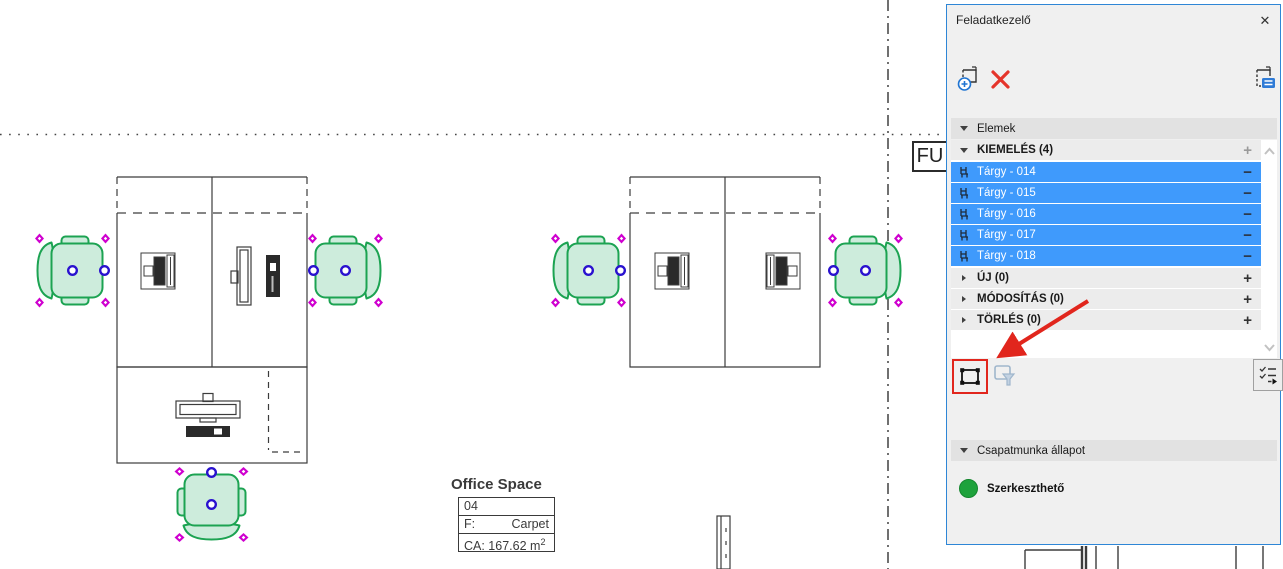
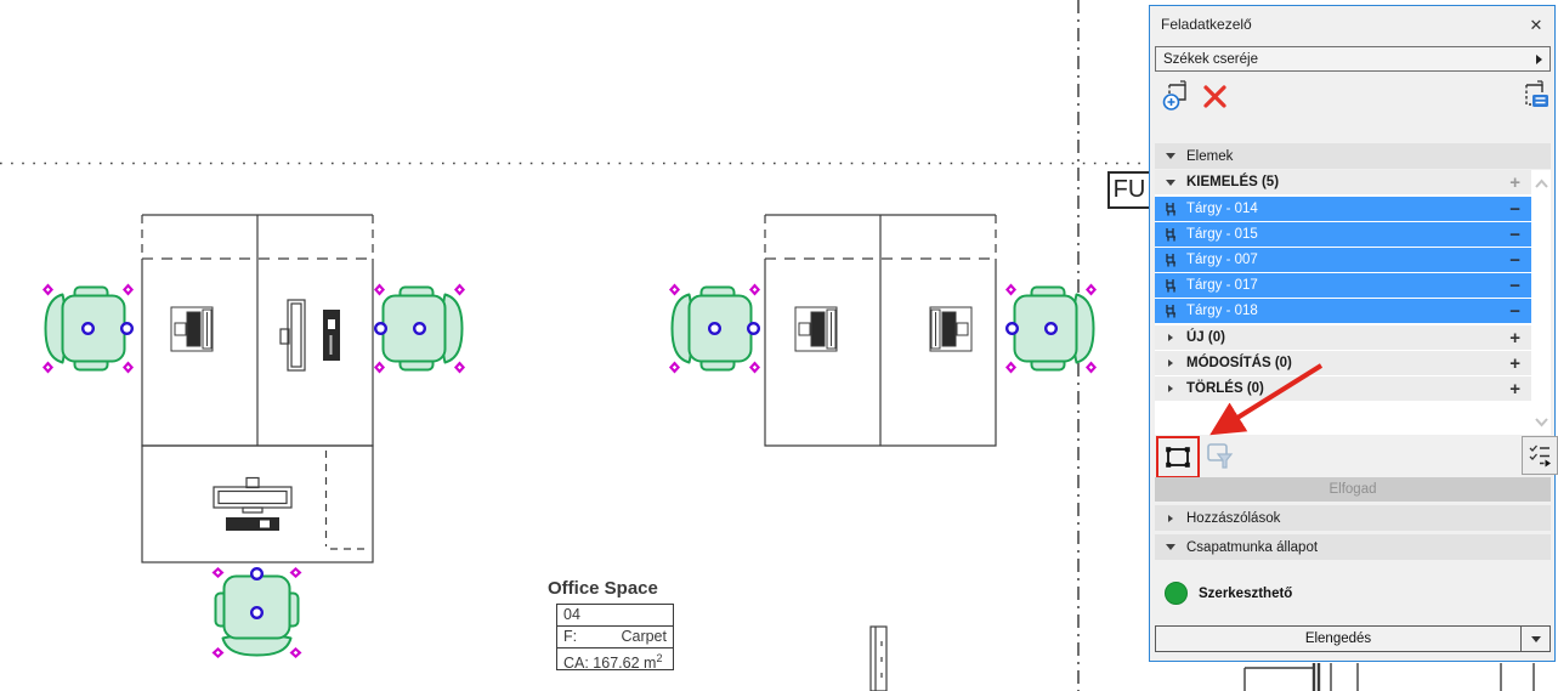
  FU
  Office Space
  04
  F:
  Carpet
  CA: 167.62 m2
  Feladatkezelő
  ✕
+ Székek cseréje
  Elemek
- KIEMELÉS (4)
+ KIEMELÉS (5)
  +
  Tárgy - 014
  −
  Tárgy - 015
  −
- Tárgy - 016
+ Tárgy - 007
  −
  Tárgy - 017
  −
  Tárgy - 018
  −
  ÚJ (0)
  +
  MÓDOSÍTÁS (0)
  +
  TÖRLÉS (0)
  +
+ Elfogad
+ Hozzászólások
  Csapatmunka állapot
  Szerkeszthető
+ Elengedés
